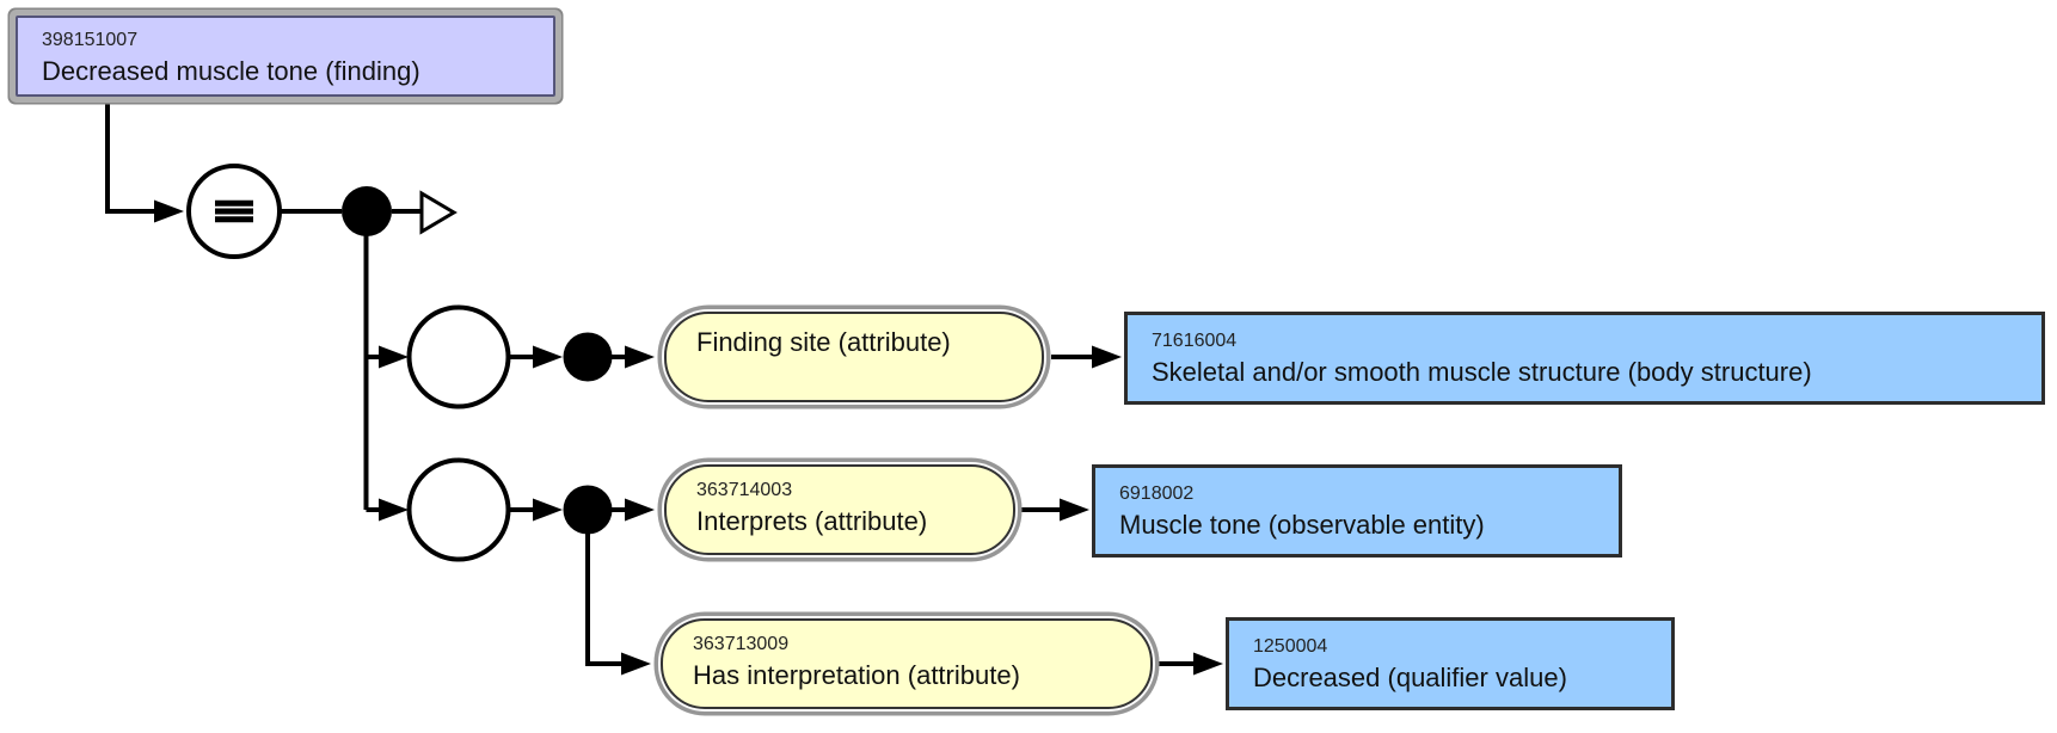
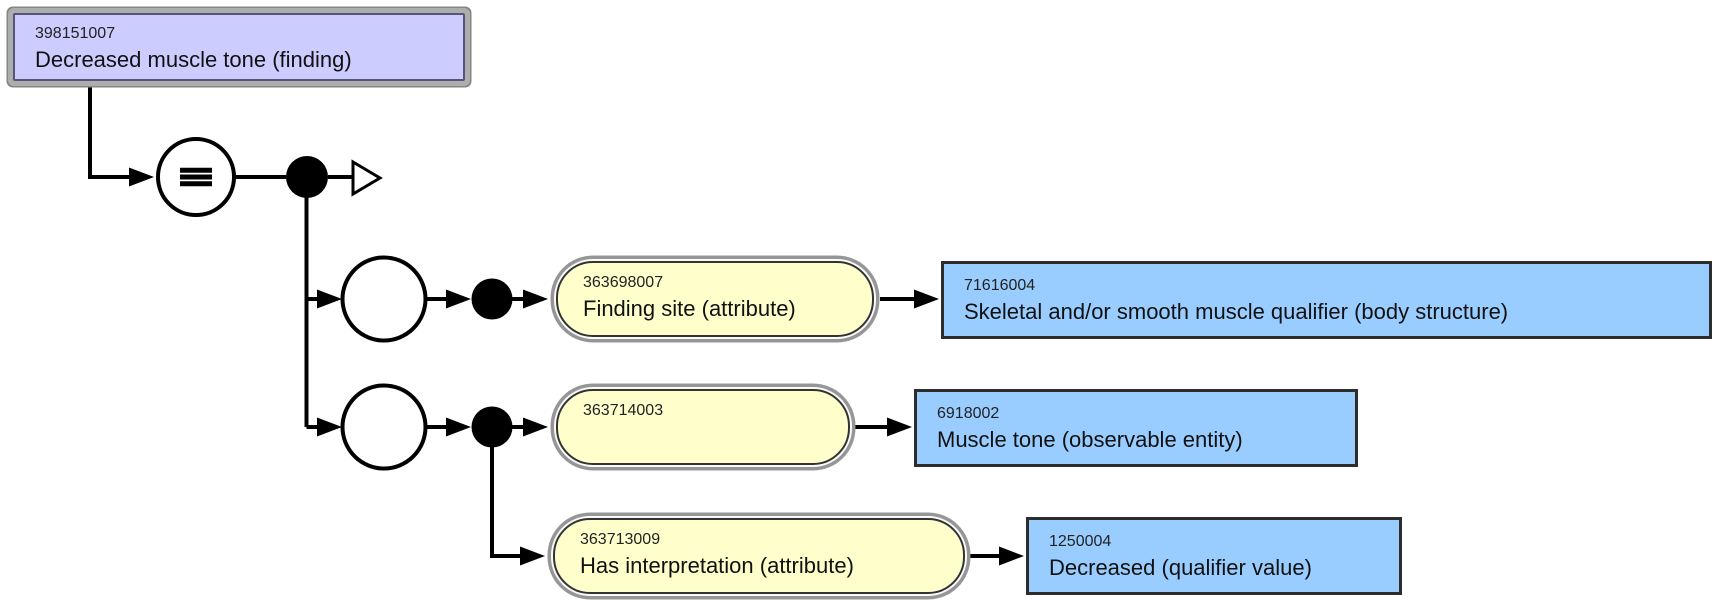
  398151007
  Decreased muscle tone (finding)
+ 363698007
  Finding site (attribute)
  71616004
- Skeletal and/or smooth muscle structure (body structure)
+ Skeletal and/or smooth muscle qualifier (body structure)
  363714003
- Interprets (attribute)
  6918002
  Muscle tone (observable entity)
  363713009
  Has interpretation (attribute)
  1250004
  Decreased (qualifier value)
